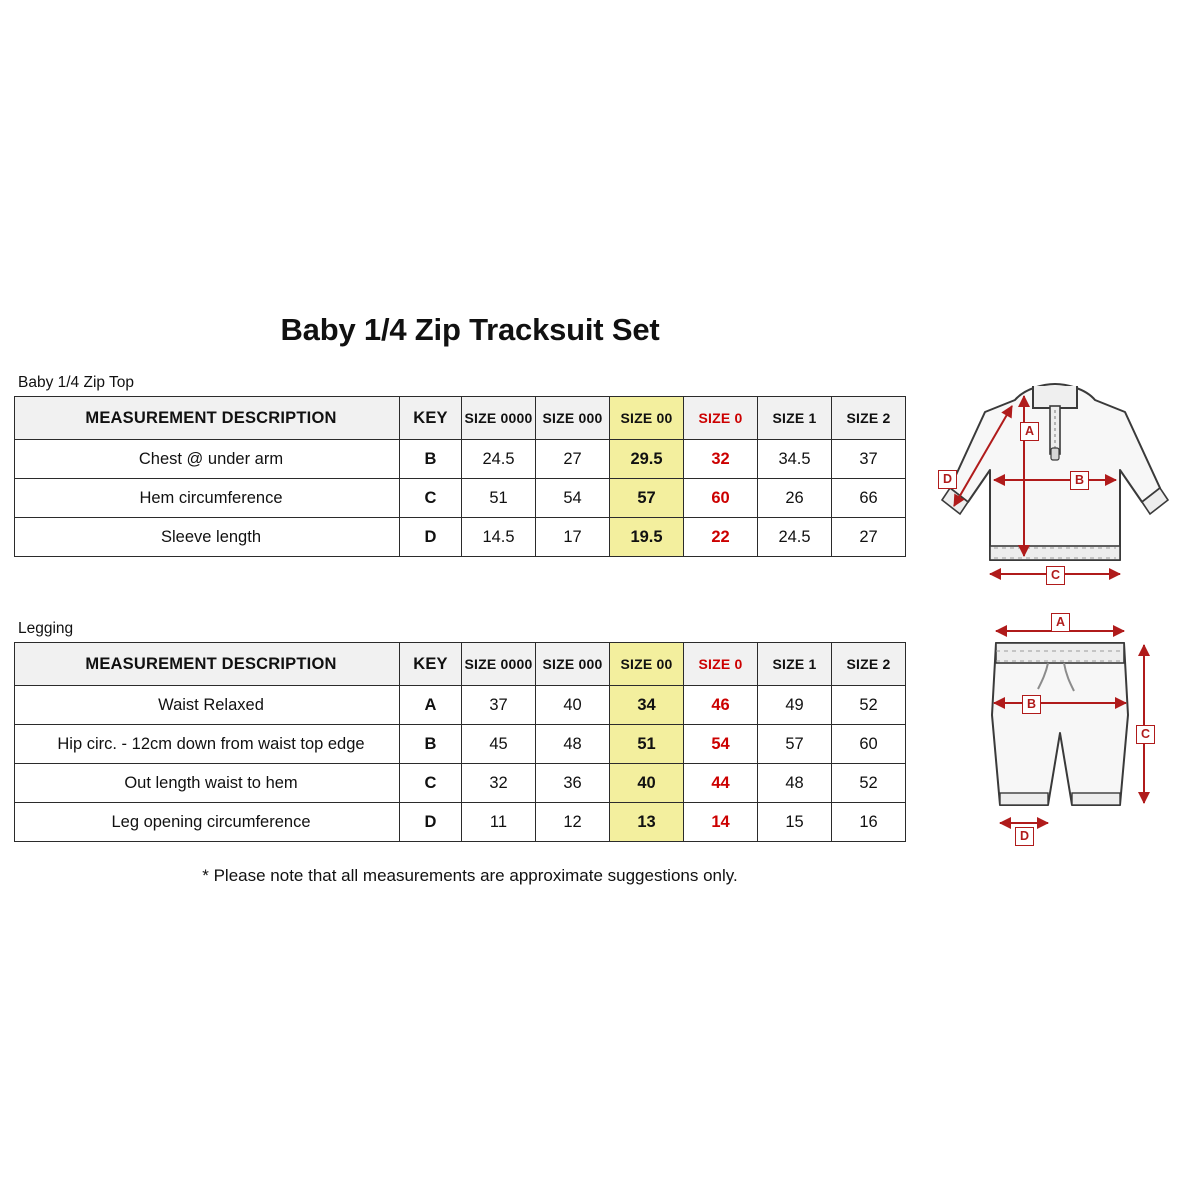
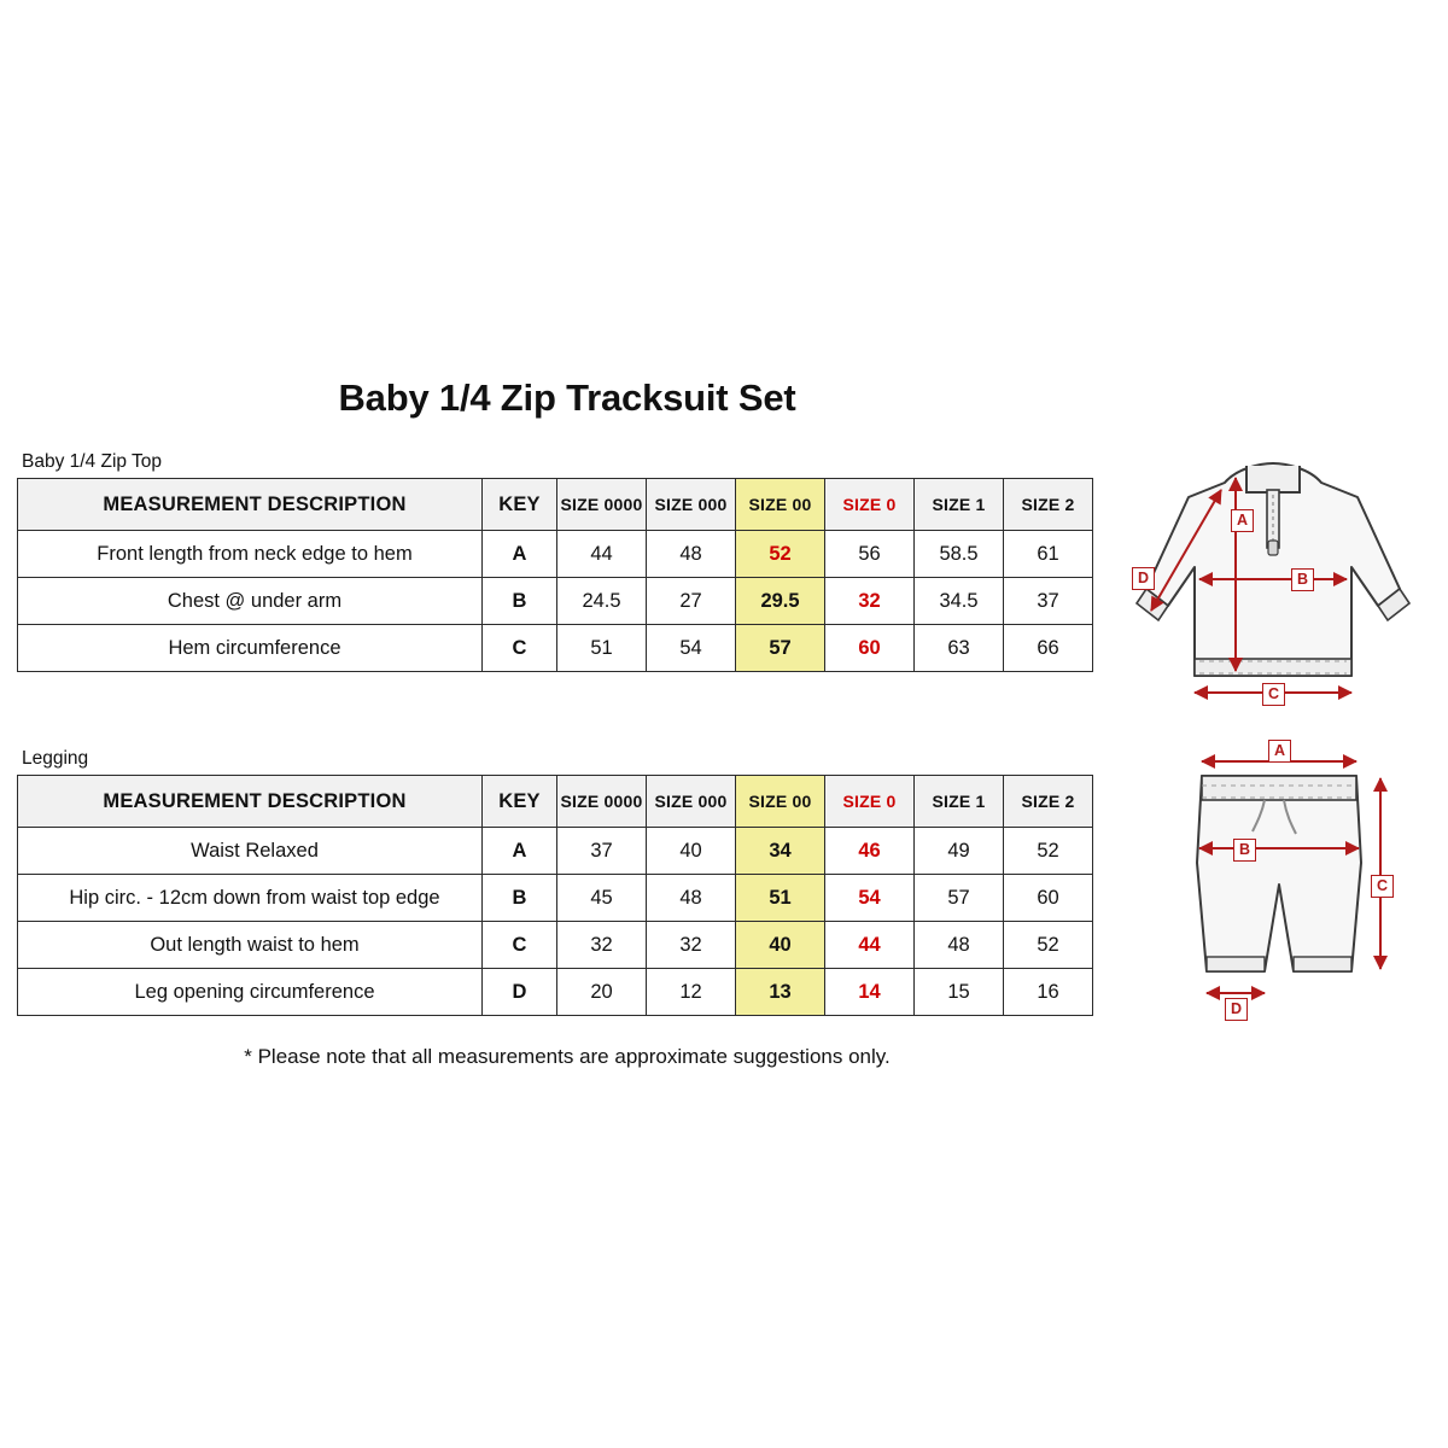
  Baby 1/4 Zip Tracksuit Set
  Baby 1/4 Zip Top
  MEASUREMENT DESCRIPTION	KEY	SIZE 0000	SIZE 000	SIZE 00	SIZE 0	SIZE 1	SIZE 2
+ Front length from neck edge to hem	A	44	48	52	56	58.5	61
  Chest @ under arm	B	24.5	27	29.5	32	34.5	37
- Hem circumference	C	51	54	57	60	26	66
+ Hem circumference	C	51	54	57	60	63	66
- Sleeve length	D	14.5	17	19.5	22	24.5	27
  Legging
  MEASUREMENT DESCRIPTION	KEY	SIZE 0000	SIZE 000	SIZE 00	SIZE 0	SIZE 1	SIZE 2
  Waist Relaxed	A	37	40	34	46	49	52
  Hip circ. - 12cm down from waist top edge	B	45	48	51	54	57	60
- Out length waist to hem	C	32	36	40	44	48	52
+ Out length waist to hem	C	32	32	40	44	48	52
- Leg opening circumference	D	11	12	13	14	15	16
+ Leg opening circumference	D	20	12	13	14	15	16
  * Please note that all measurements are approximate suggestions only.
  A
  B
  C
  D
  A
  B
  C
  D
